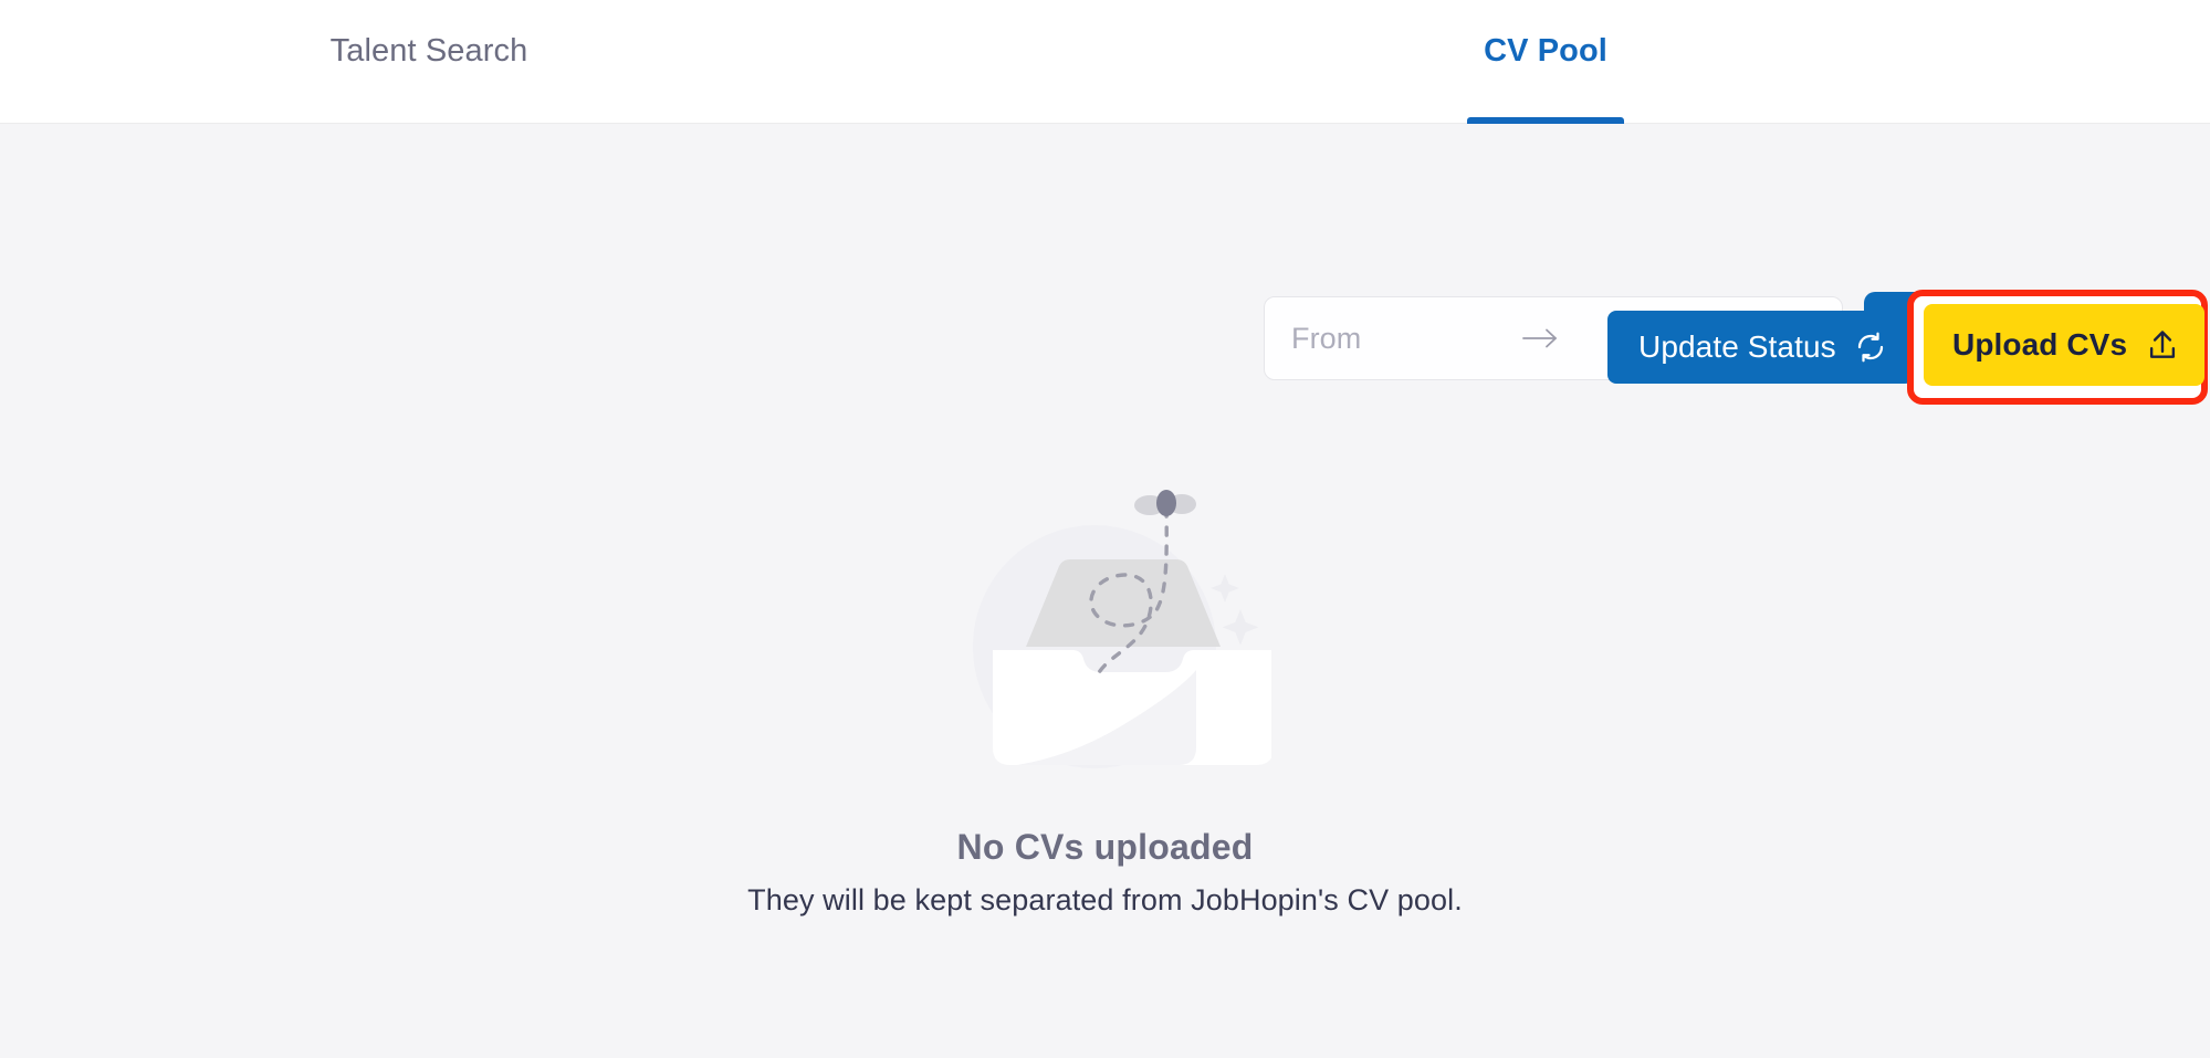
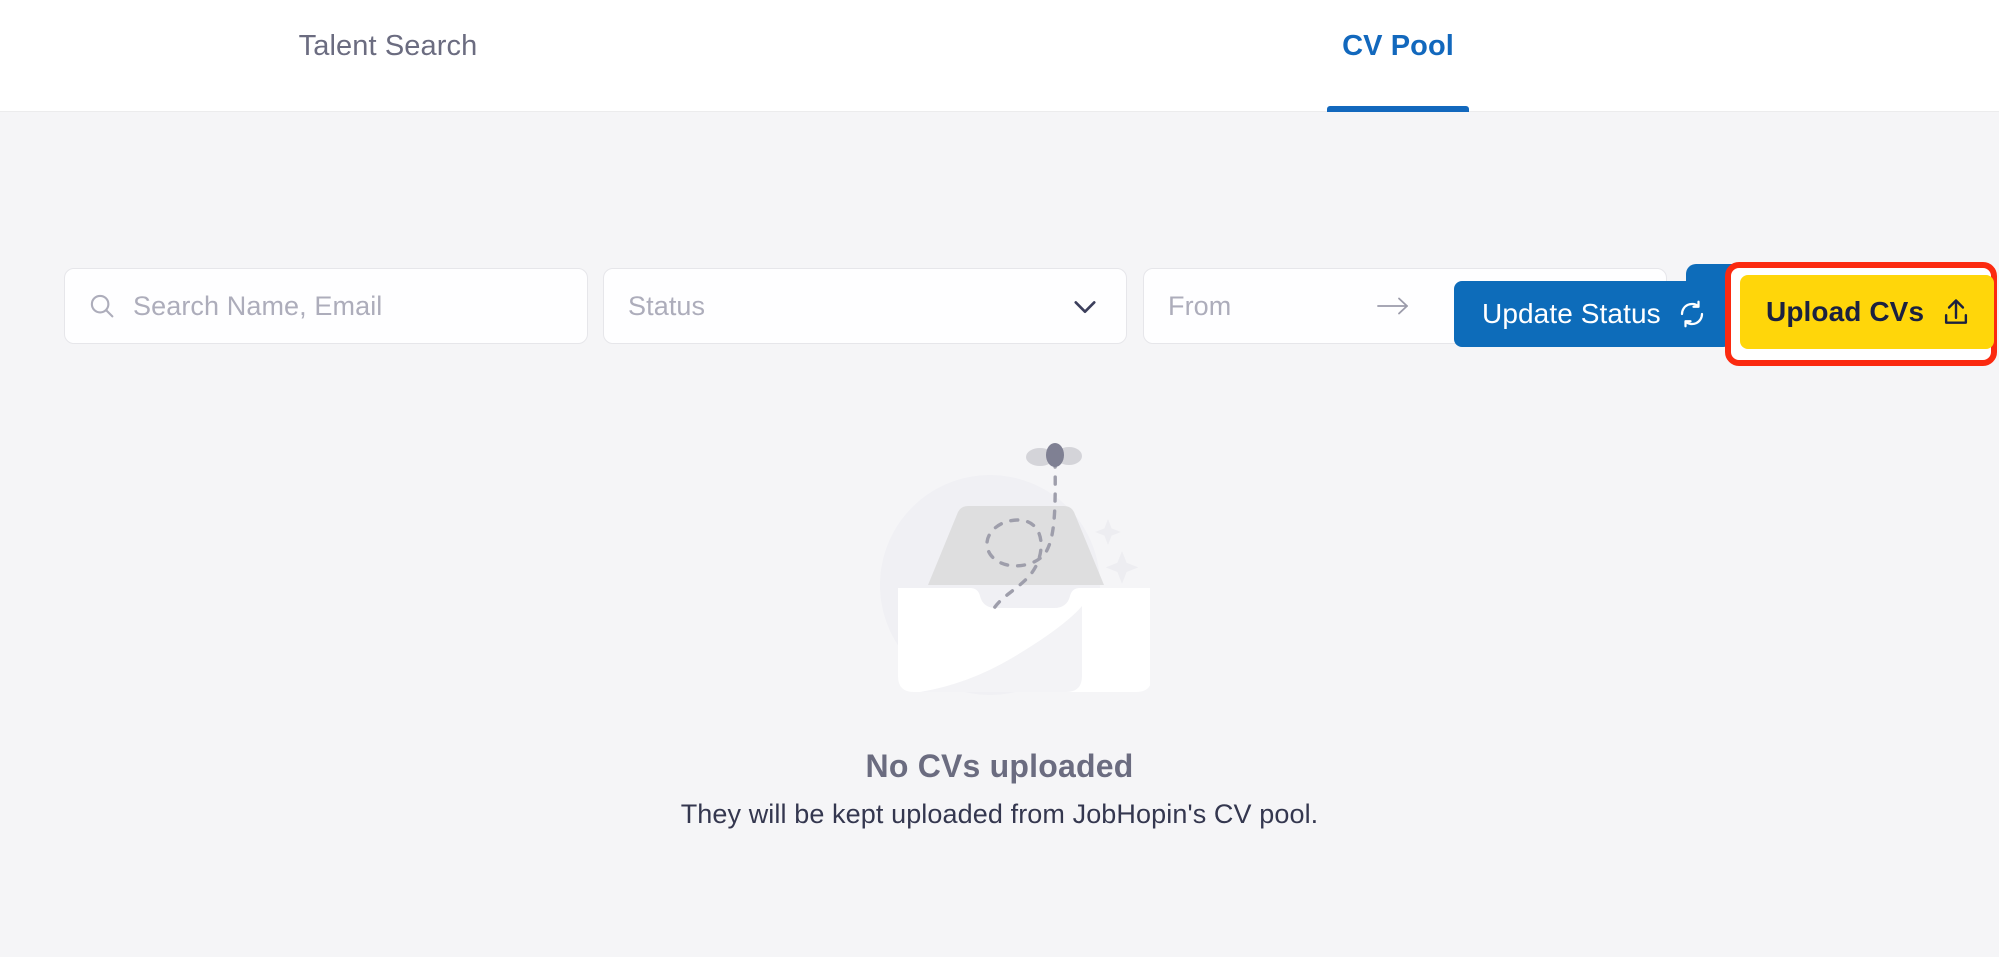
  Talent Search
  CV Pool
+ Search Name, Email
+ Status
  From
  Update Status
  Upload CVs
  No CVs uploaded
- They will be kept separated from JobHopin's CV pool.
+ They will be kept uploaded from JobHopin's CV pool.
